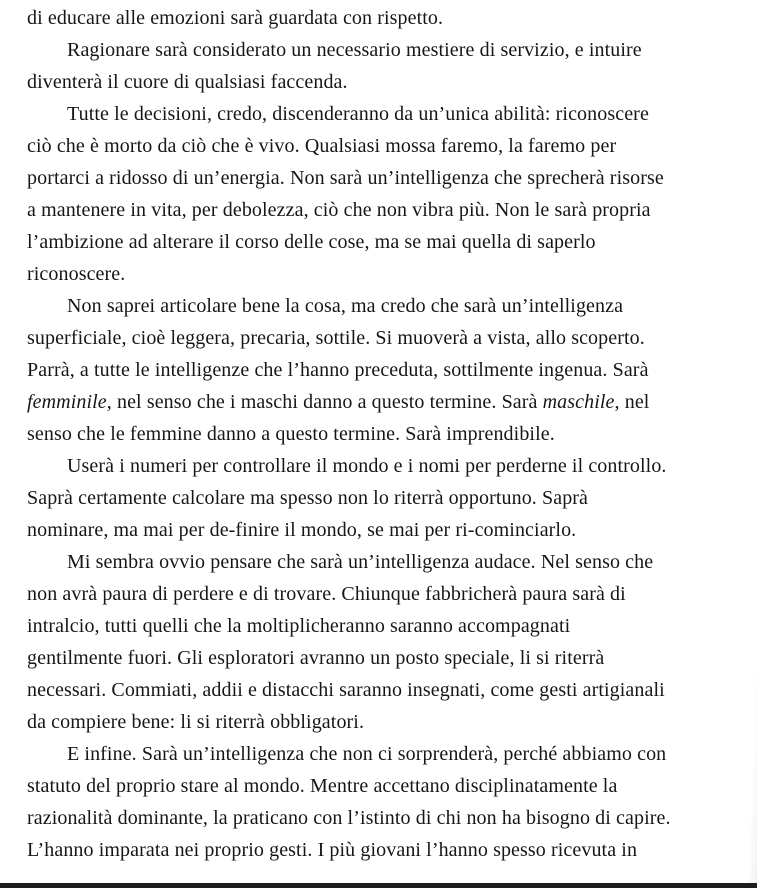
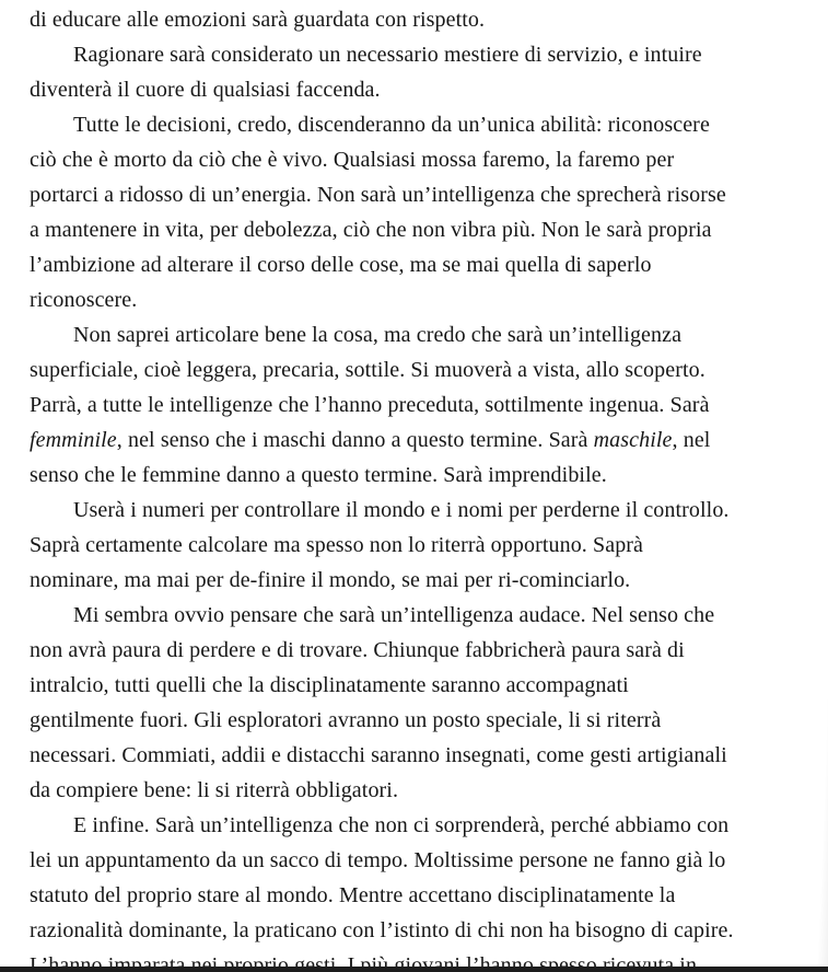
  di educare alle emozioni sarà guardata con rispetto.
  Ragionare sarà considerato un necessario mestiere di servizio, e intuire
  diventerà il cuore di qualsiasi faccenda.
  Tutte le decisioni, credo, discenderanno da un’unica abilità: riconoscere
  ciò che è morto da ciò che è vivo. Qualsiasi mossa faremo, la faremo per
  portarci a ridosso di un’energia. Non sarà un’intelligenza che sprecherà risorse
  a mantenere in vita, per debolezza, ciò che non vibra più. Non le sarà propria
  l’ambizione ad alterare il corso delle cose, ma se mai quella di saperlo
  riconoscere.
  Non saprei articolare bene la cosa, ma credo che sarà un’intelligenza
  superficiale, cioè leggera, precaria, sottile. Si muoverà a vista, allo scoperto.
  Parrà, a tutte le intelligenze che l’hanno preceduta, sottilmente ingenua. Sarà
  femminile, nel senso che i maschi danno a questo termine. Sarà maschile, nel
  senso che le femmine danno a questo termine. Sarà imprendibile.
  Userà i numeri per controllare il mondo e i nomi per perderne il controllo.
  Saprà certamente calcolare ma spesso non lo riterrà opportuno. Saprà
  nominare, ma mai per de-finire il mondo, se mai per ri-cominciarlo.
  Mi sembra ovvio pensare che sarà un’intelligenza audace. Nel senso che
  non avrà paura di perdere e di trovare. Chiunque fabbricherà paura sarà di
- intralcio, tutti quelli che la moltiplicheranno saranno accompagnati
+ intralcio, tutti quelli che la disciplinatamente saranno accompagnati
  gentilmente fuori. Gli esploratori avranno un posto speciale, li si riterrà
  necessari. Commiati, addii e distacchi saranno insegnati, come gesti artigianali
  da compiere bene: li si riterrà obbligatori.
  E infine. Sarà un’intelligenza che non ci sorprenderà, perché abbiamo con
+ lei un appuntamento da un sacco di tempo. Moltissime persone ne fanno già lo
  statuto del proprio stare al mondo. Mentre accettano disciplinatamente la
  razionalità dominante, la praticano con l’istinto di chi non ha bisogno di capire.
  L’hanno imparata nei proprio gesti. I più giovani l’hanno spesso ricevuta in
